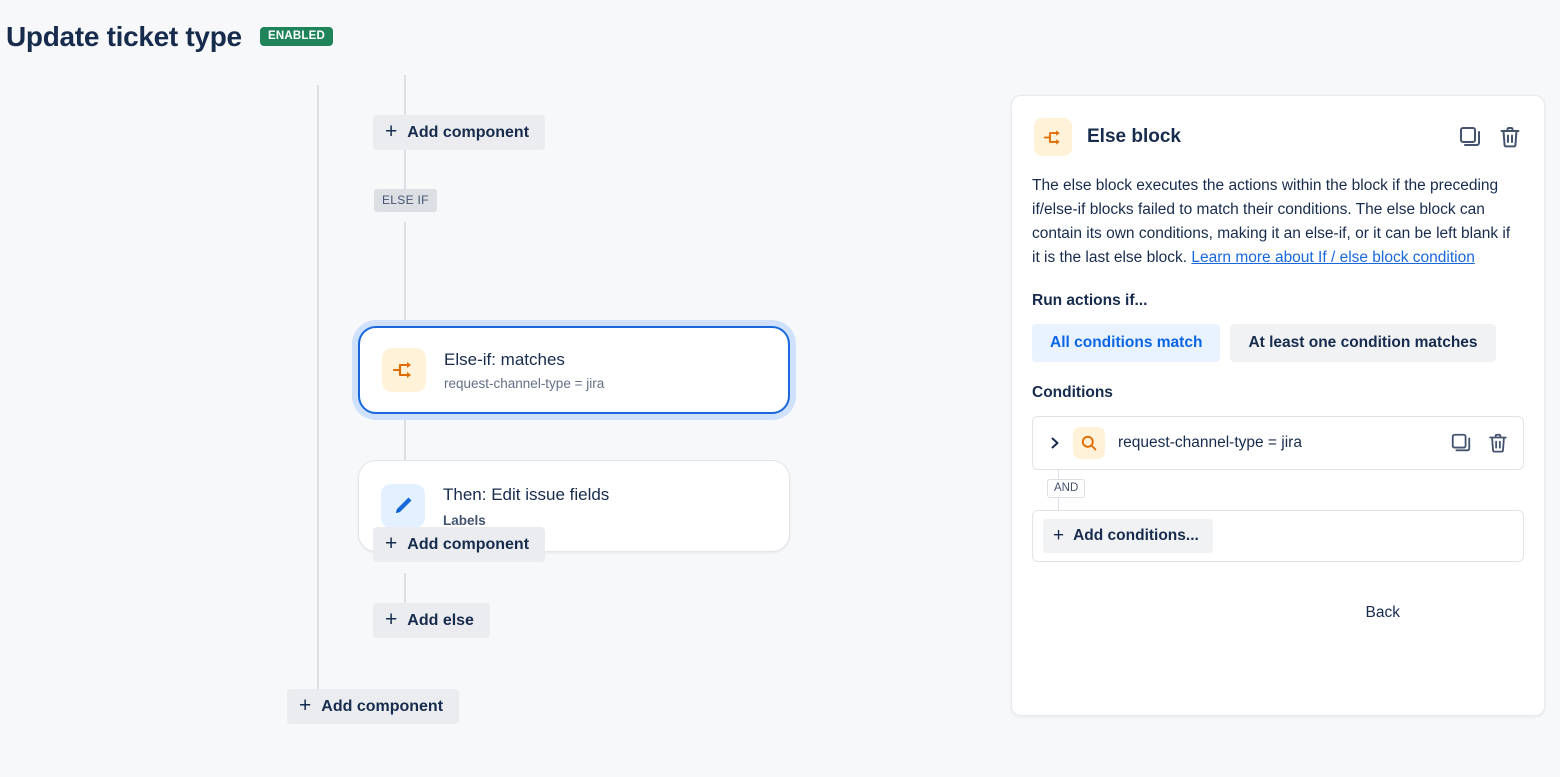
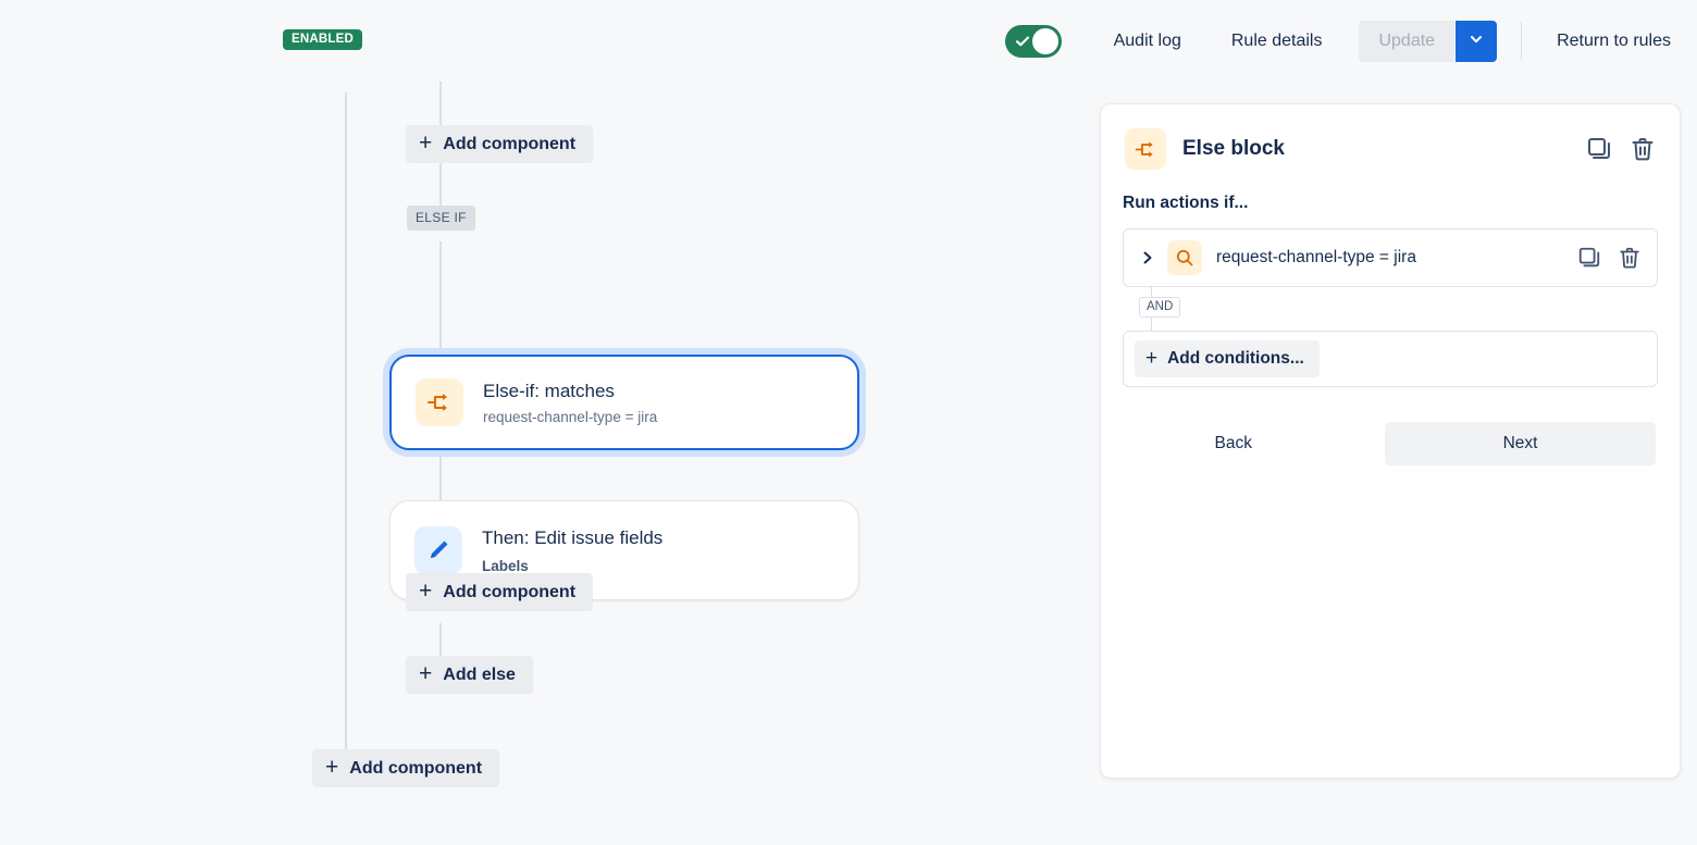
- Update ticket type
  ENABLED
+ Audit log
+ Rule details
+ Update
+ Return to rules
  +
  Add component
  ELSE IF
  Else-if: matches
  request-channel-type = jira
  Then: Edit issue fields
  Labels
  +
  Add component
  +
  Add else
  +
  Add component
  Else block
- The else block executes the actions within the block if the preceding if/else-if blocks failed to match their conditions. The else block can contain its own conditions, making it an else-if, or it can be left blank if it is the last else block. Learn more about If / else block condition
  Run actions if...
- All conditions match
- At least one condition matches
- Conditions
  request-channel-type = jira
  AND
  +
  Add conditions...
  Back
+ Next
